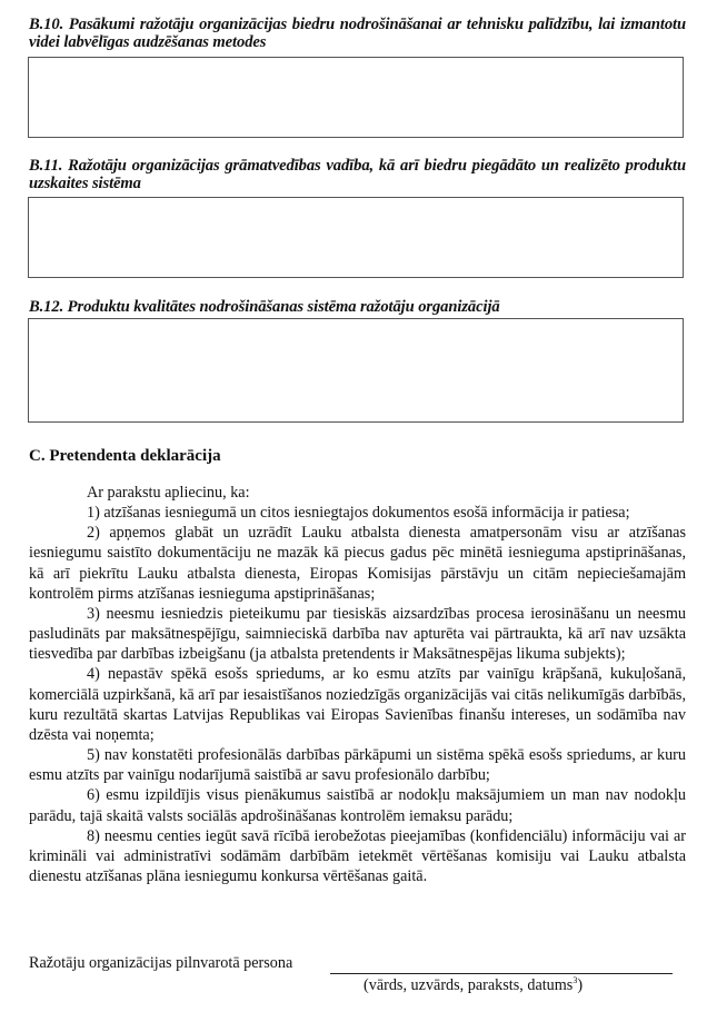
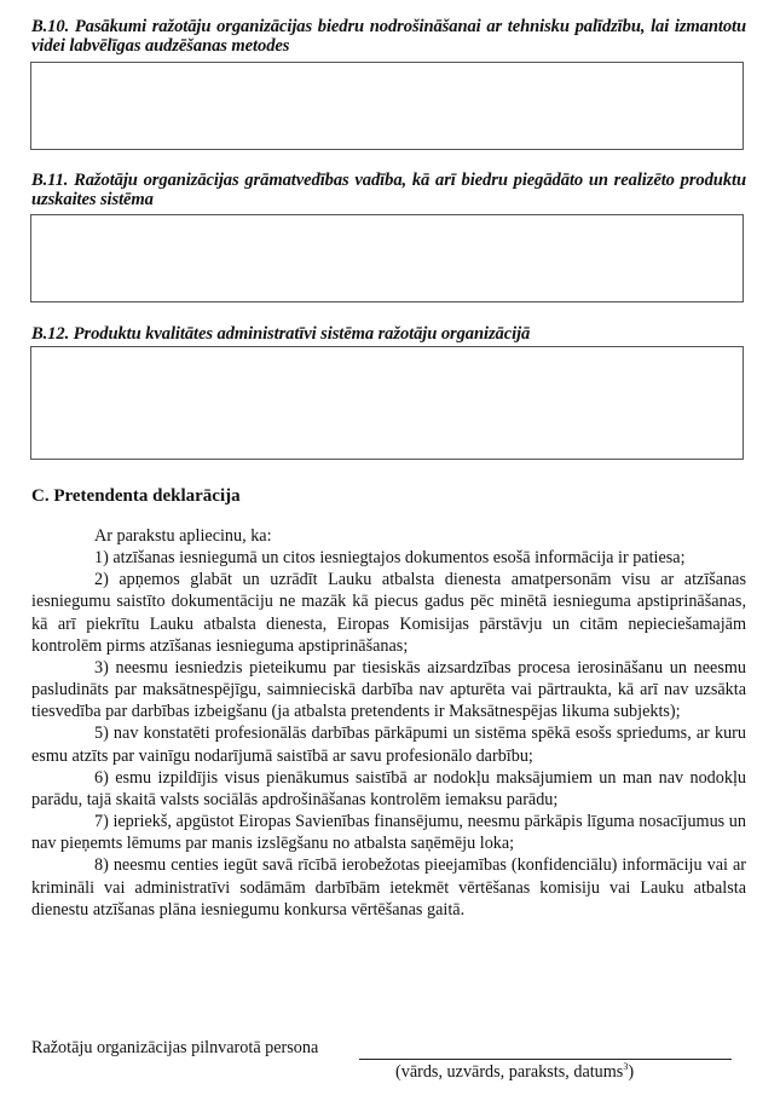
  B.10. Pasākumi ražotāju organizācijas biedru nodrošināšanai ar tehnisku palīdzību, lai izmantotu videi labvēlīgas audzēšanas metodes
  B.11. Ražotāju organizācijas grāmatvedības vadība, kā arī biedru piegādāto un realizēto produktu uzskaites sistēma
- B.12. Produktu kvalitātes nodrošināšanas sistēma ražotāju organizācijā
+ B.12. Produktu kvalitātes administratīvi sistēma ražotāju organizācijā
  C. Pretendenta deklarācija
  Ar parakstu apliecinu, ka:
  1) atzīšanas iesniegumā un citos iesniegtajos dokumentos esošā informācija ir patiesa;
  2) apņemos glabāt un uzrādīt Lauku atbalsta dienesta amatpersonām visu ar atzīšanas iesniegumu saistīto dokumentāciju ne mazāk kā piecus gadus pēc minētā iesnieguma apstiprināšanas, kā arī piekrītu Lauku atbalsta dienesta, Eiropas Komisijas pārstāvju un citām nepieciešamajām kontrolēm pirms atzīšanas iesnieguma apstiprināšanas;
  3) neesmu iesniedzis pieteikumu par tiesiskās aizsardzības procesa ierosināšanu un neesmu pasludināts par maksātnespējīgu, saimnieciskā darbība nav apturēta vai pārtraukta, kā arī nav uzsākta tiesvedība par darbības izbeigšanu (ja atbalsta pretendents ir Maksātnespējas likuma subjekts);
- 4) nepastāv spēkā esošs spriedums, ar ko esmu atzīts par vainīgu krāpšanā, kukuļošanā, komerciālā uzpirkšanā, kā arī par iesaistīšanos noziedzīgās organizācijās vai citās nelikumīgās darbībās, kuru rezultātā skartas Latvijas Republikas vai Eiropas Savienības finanšu intereses, un sodāmība nav dzēsta vai noņemta;
  5) nav konstatēti profesionālās darbības pārkāpumi un sistēma spēkā esošs spriedums, ar kuru esmu atzīts par vainīgu nodarījumā saistībā ar savu profesionālo darbību;
  6) esmu izpildījis visus pienākumus saistībā ar nodokļu maksājumiem un man nav nodokļu parādu, tajā skaitā valsts sociālās apdrošināšanas kontrolēm iemaksu parādu;
+ 7) iepriekš, apgūstot Eiropas Savienības finansējumu, neesmu pārkāpis līguma nosacījumus un nav pieņemts lēmums par manis izslēgšanu no atbalsta saņēmēju loka;
  8) neesmu centies iegūt savā rīcībā ierobežotas pieejamības (konfidenciālu) informāciju vai ar krimināli vai administratīvi sodāmām darbībām ietekmēt vērtēšanas komisiju vai Lauku atbalsta dienestu atzīšanas plāna iesniegumu konkursa vērtēšanas gaitā.
  Ražotāju organizācijas pilnvarotā persona
  (vārds, uzvārds, paraksts, datums3)
